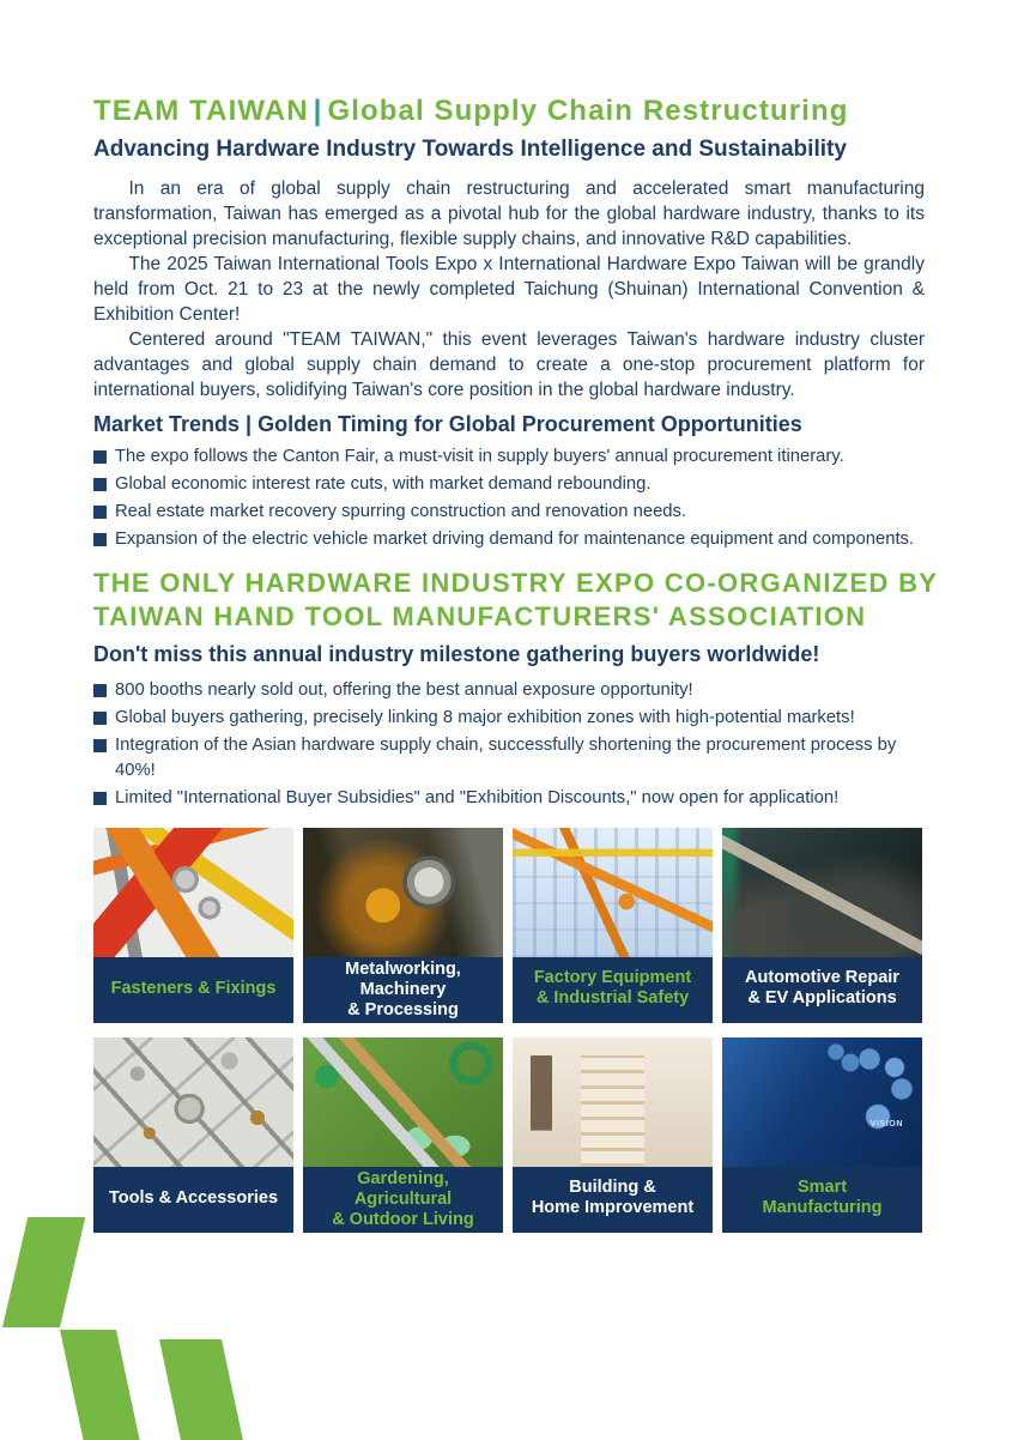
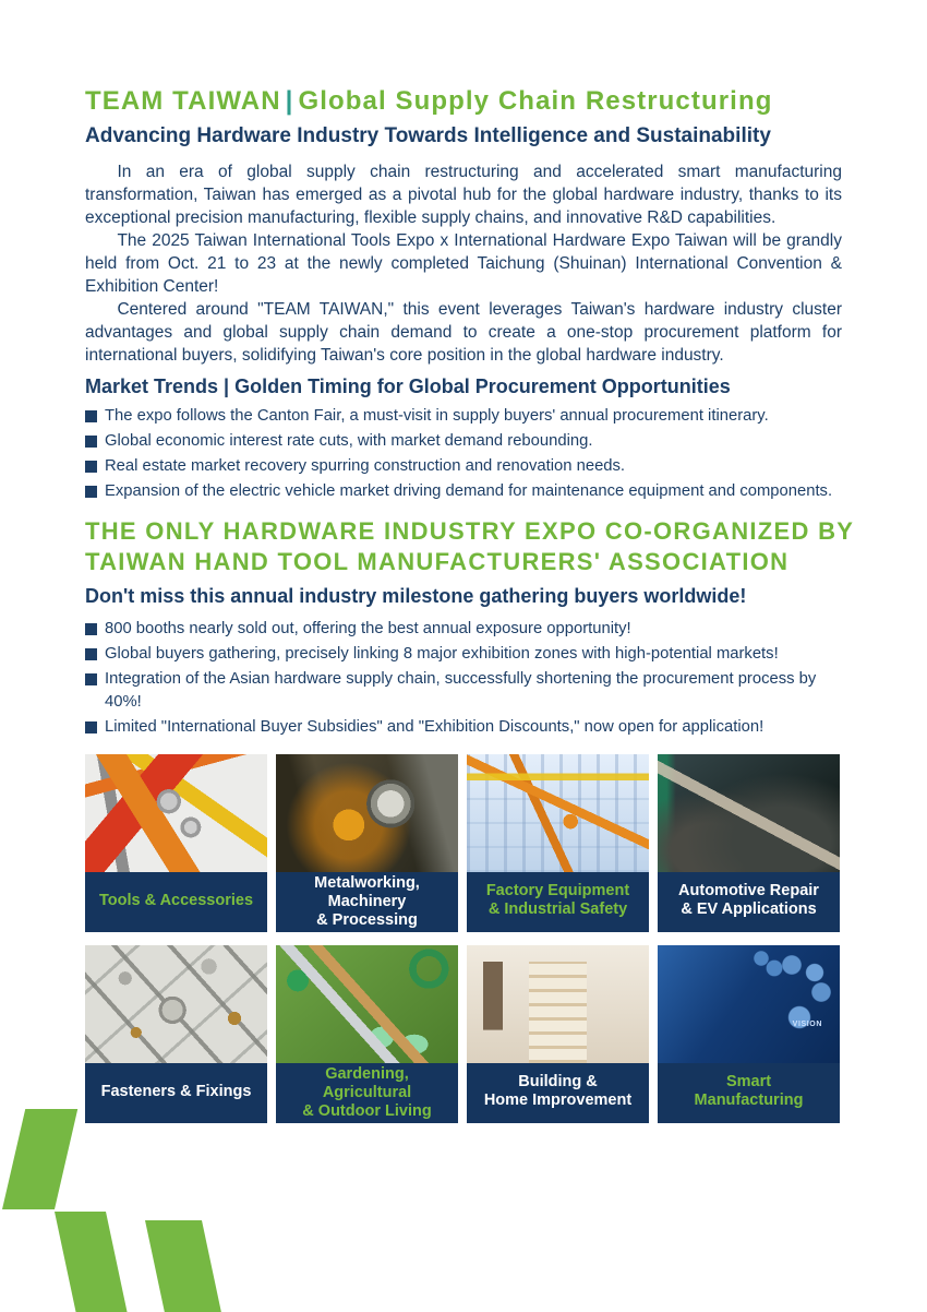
  TEAM TAIWAN | Global Supply Chain Restructuring
  Advancing Hardware Industry Towards Intelligence and Sustainability
  In an era of global supply chain restructuring and accelerated smart manufacturing transformation, Taiwan has emerged as a pivotal hub for the global hardware industry, thanks to its exceptional precision manufacturing, flexible supply chains, and innovative R&D capabilities.
  The 2025 Taiwan International Tools Expo x International Hardware Expo Taiwan will be grandly held from Oct. 21 to 23 at the newly completed Taichung (Shuinan) International Convention & Exhibition Center!
  Centered around "TEAM TAIWAN," this event leverages Taiwan's hardware industry cluster advantages and global supply chain demand to create a one-stop procurement platform for international buyers, solidifying Taiwan's core position in the global hardware industry.
  Market Trends | Golden Timing for Global Procurement Opportunities
  The expo follows the Canton Fair, a must-visit in supply buyers' annual procurement itinerary.
  Global economic interest rate cuts, with market demand rebounding.
  Real estate market recovery spurring construction and renovation needs.
  Expansion of the electric vehicle market driving demand for maintenance equipment and components.
  THE ONLY HARDWARE INDUSTRY EXPO CO-ORGANIZED BY
  TAIWAN HAND TOOL MANUFACTURERS' ASSOCIATION
  Don't miss this annual industry milestone gathering buyers worldwide!
  800 booths nearly sold out, offering the best annual exposure opportunity!
  Global buyers gathering, precisely linking 8 major exhibition zones with high-potential markets!
  Integration of the Asian hardware supply chain, successfully shortening the procurement process by 40%!
  Limited "International Buyer Subsidies" and "Exhibition Discounts," now open for application!
- Fasteners & Fixings
+ Tools & Accessories
  Metalworking, Machinery
  & Processing
  Factory Equipment
  & Industrial Safety
  Automotive Repair
  & EV Applications
- Tools & Accessories
+ Fasteners & Fixings
  Gardening, Agricultural
  & Outdoor Living
  Building &
  Home Improvement
  Smart
  Manufacturing
